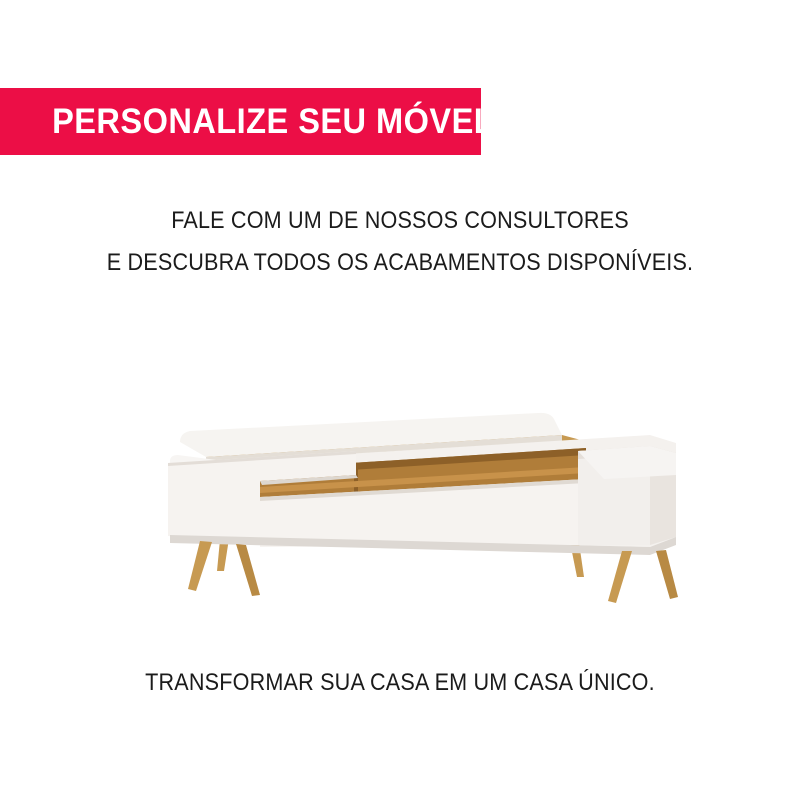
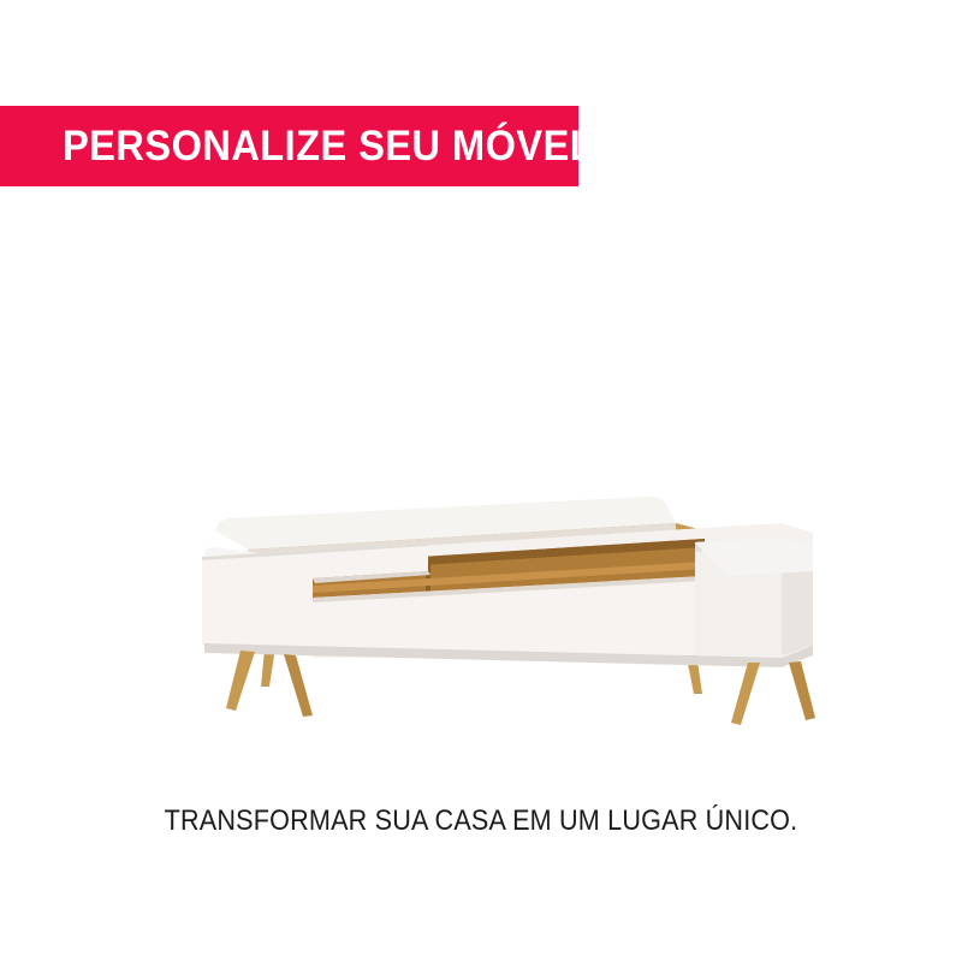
  PERSONALIZE SEU MÓVEL
- FALE COM UM DE NOSSOS CONSULTORES
- E DESCUBRA TODOS OS ACABAMENTOS DISPONÍVEIS.
- TRANSFORMAR SUA CASA EM UM CASA ÚNICO.
+ TRANSFORMAR SUA CASA EM UM LUGAR ÚNICO.
